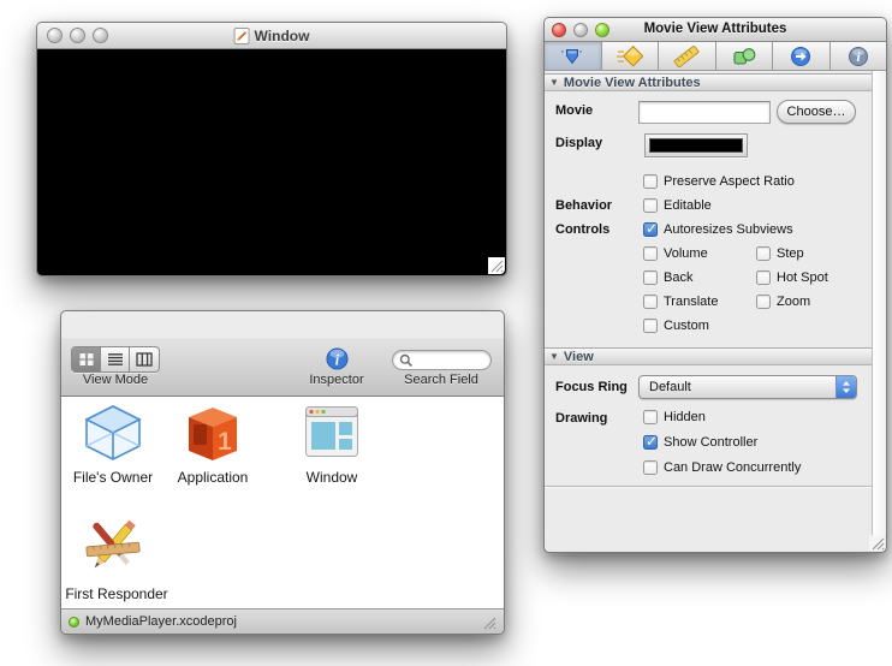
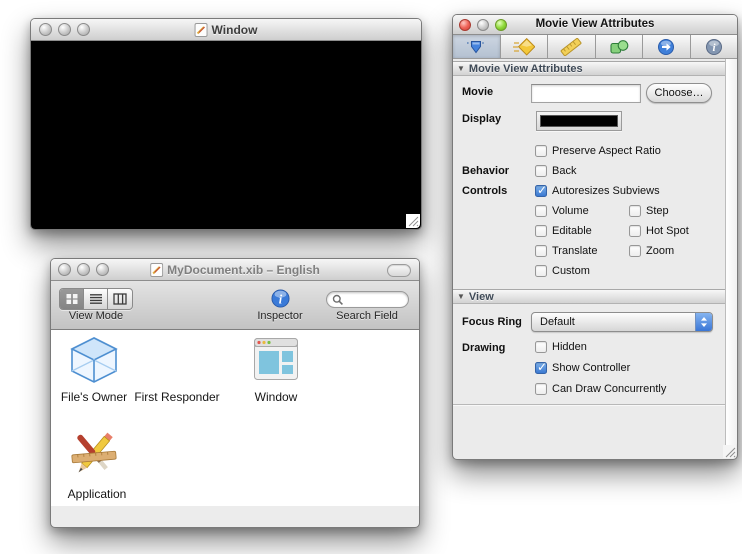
  Window
+ MyDocument.xib – English
  View Mode
  i
  Inspector
  Search Field
  File's Owner
- 1
- Application
+ First Responder
  Window
- First Responder
+ Application
- MyMediaPlayer.xcodeproj
  Movie View Attributes
  i
  ▼
  Movie View Attributes
  Movie
  Choose…
  Display
  Preserve Aspect Ratio
  Behavior
- Editable
+ Back
  Controls
  Autoresizes Subviews
  Volume
  Step
- Back
+ Editable
  Hot Spot
  Translate
  Zoom
  Custom
  ▼
  View
  Focus Ring
  Default
  Drawing
  Hidden
  Show Controller
  Can Draw Concurrently
